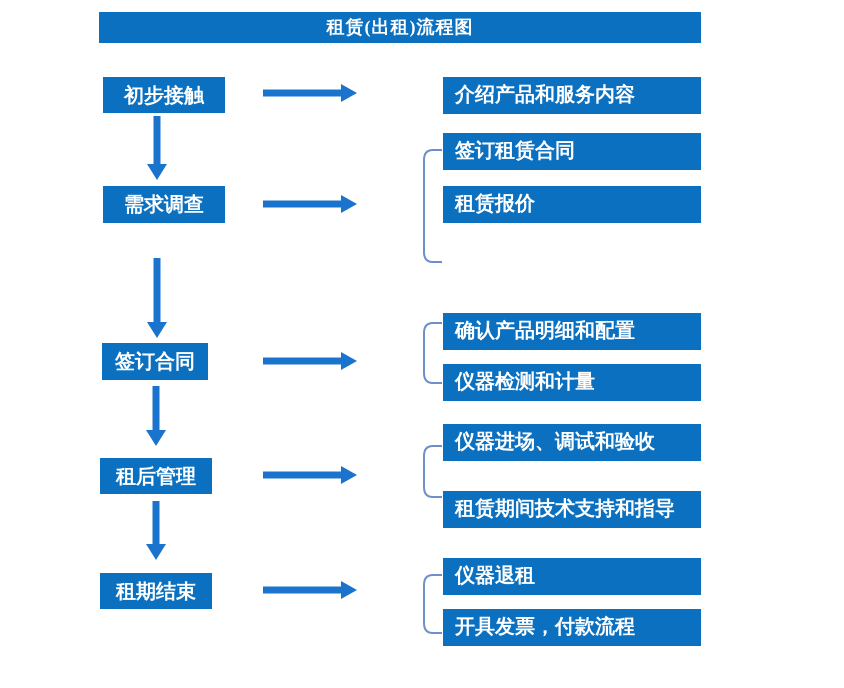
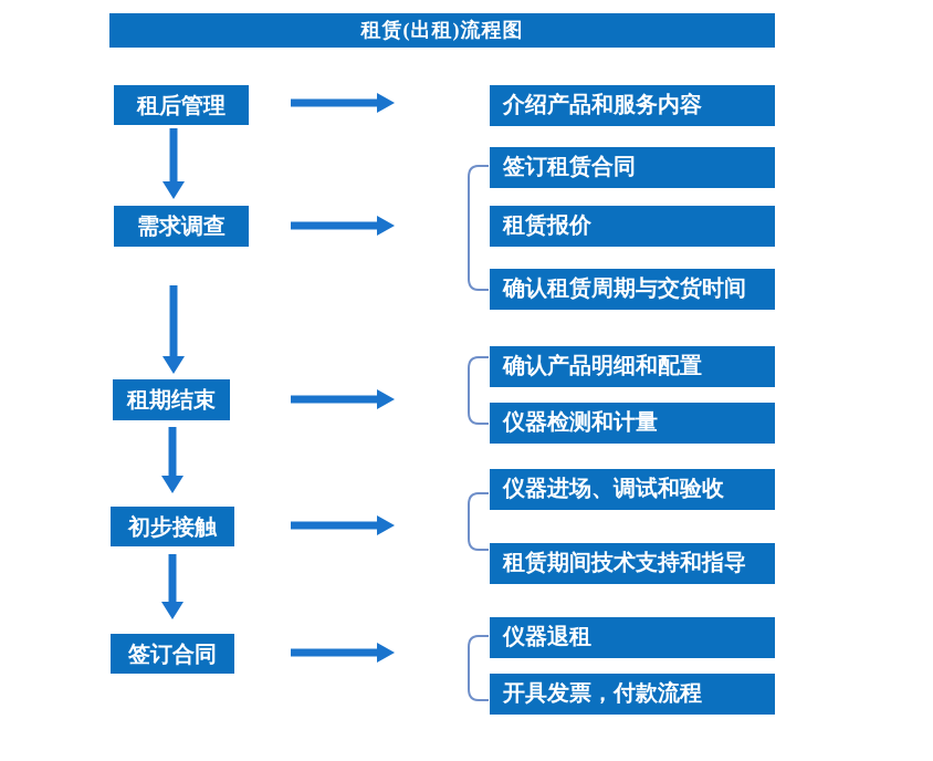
  租赁(出租)流程图
- 初步接触
+ 租后管理
  需求调查
- 签订合同
+ 租期结束
- 租后管理
+ 初步接触
- 租期结束
+ 签订合同
  介绍产品和服务内容
  签订租赁合同
  租赁报价
+ 确认租赁周期与交货时间
  确认产品明细和配置
  仪器检测和计量
  仪器进场、调试和验收
  租赁期间技术支持和指导
  仪器退租
  开具发票，付款流程
